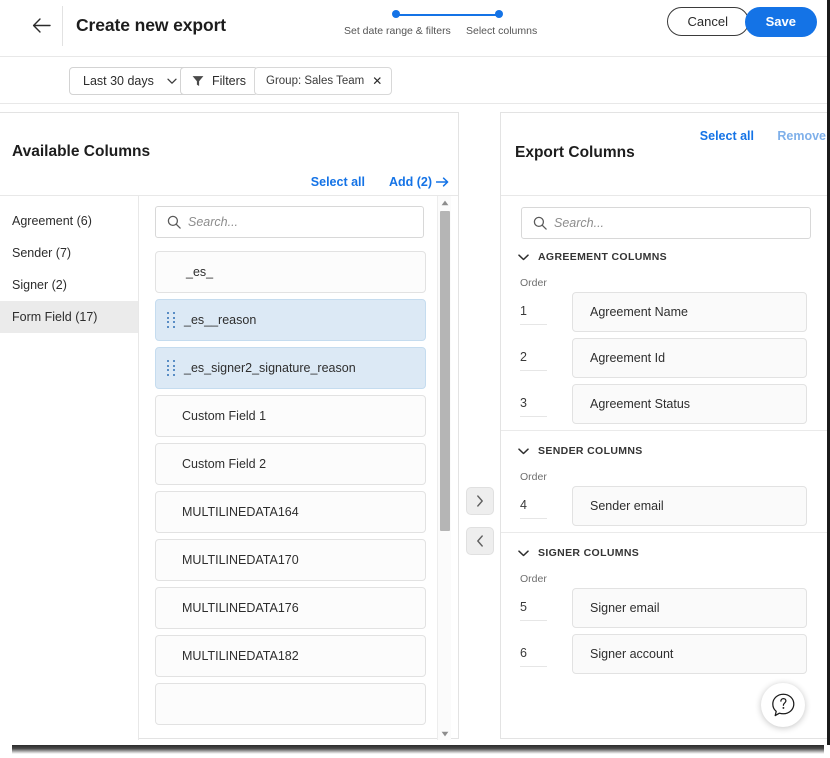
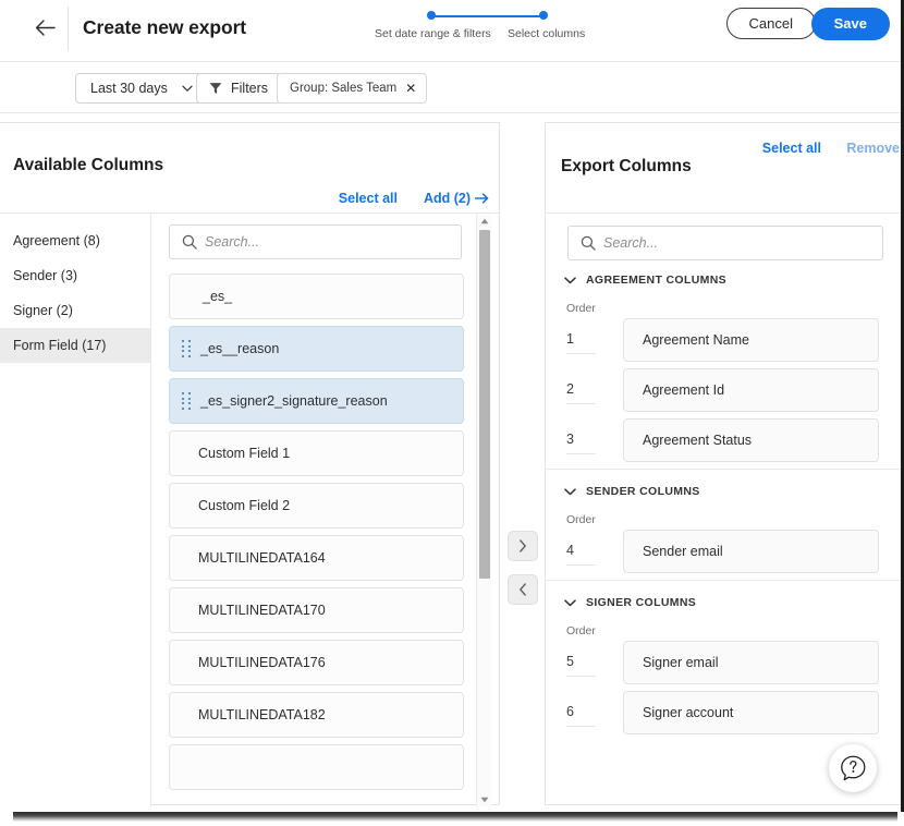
  Create new export
  Set date range & filters
  Select columns
  Cancel
  Save
  Last 30 days
  Filters
  Group: Sales Team
  ✕
  Available Columns
  Select all
  Add (2)
- Agreement (6)
+ Agreement (8)
- Sender (7)
+ Sender (3)
  Signer (2)
  Form Field (17)
  Search...
  _es_
  _es__reason
  _es_signer2_signature_reason
  Custom Field 1
  Custom Field 2
  MULTILINEDATA164
  MULTILINEDATA170
  MULTILINEDATA176
  MULTILINEDATA182
  Export Columns
  Select all
  Remove
  Search...
  AGREEMENT COLUMNS
  Order
  1
  Agreement Name
  2
  Agreement Id
  3
  Agreement Status
  SENDER COLUMNS
  Order
  4
  Sender email
  SIGNER COLUMNS
  Order
  5
  Signer email
  6
  Signer account
